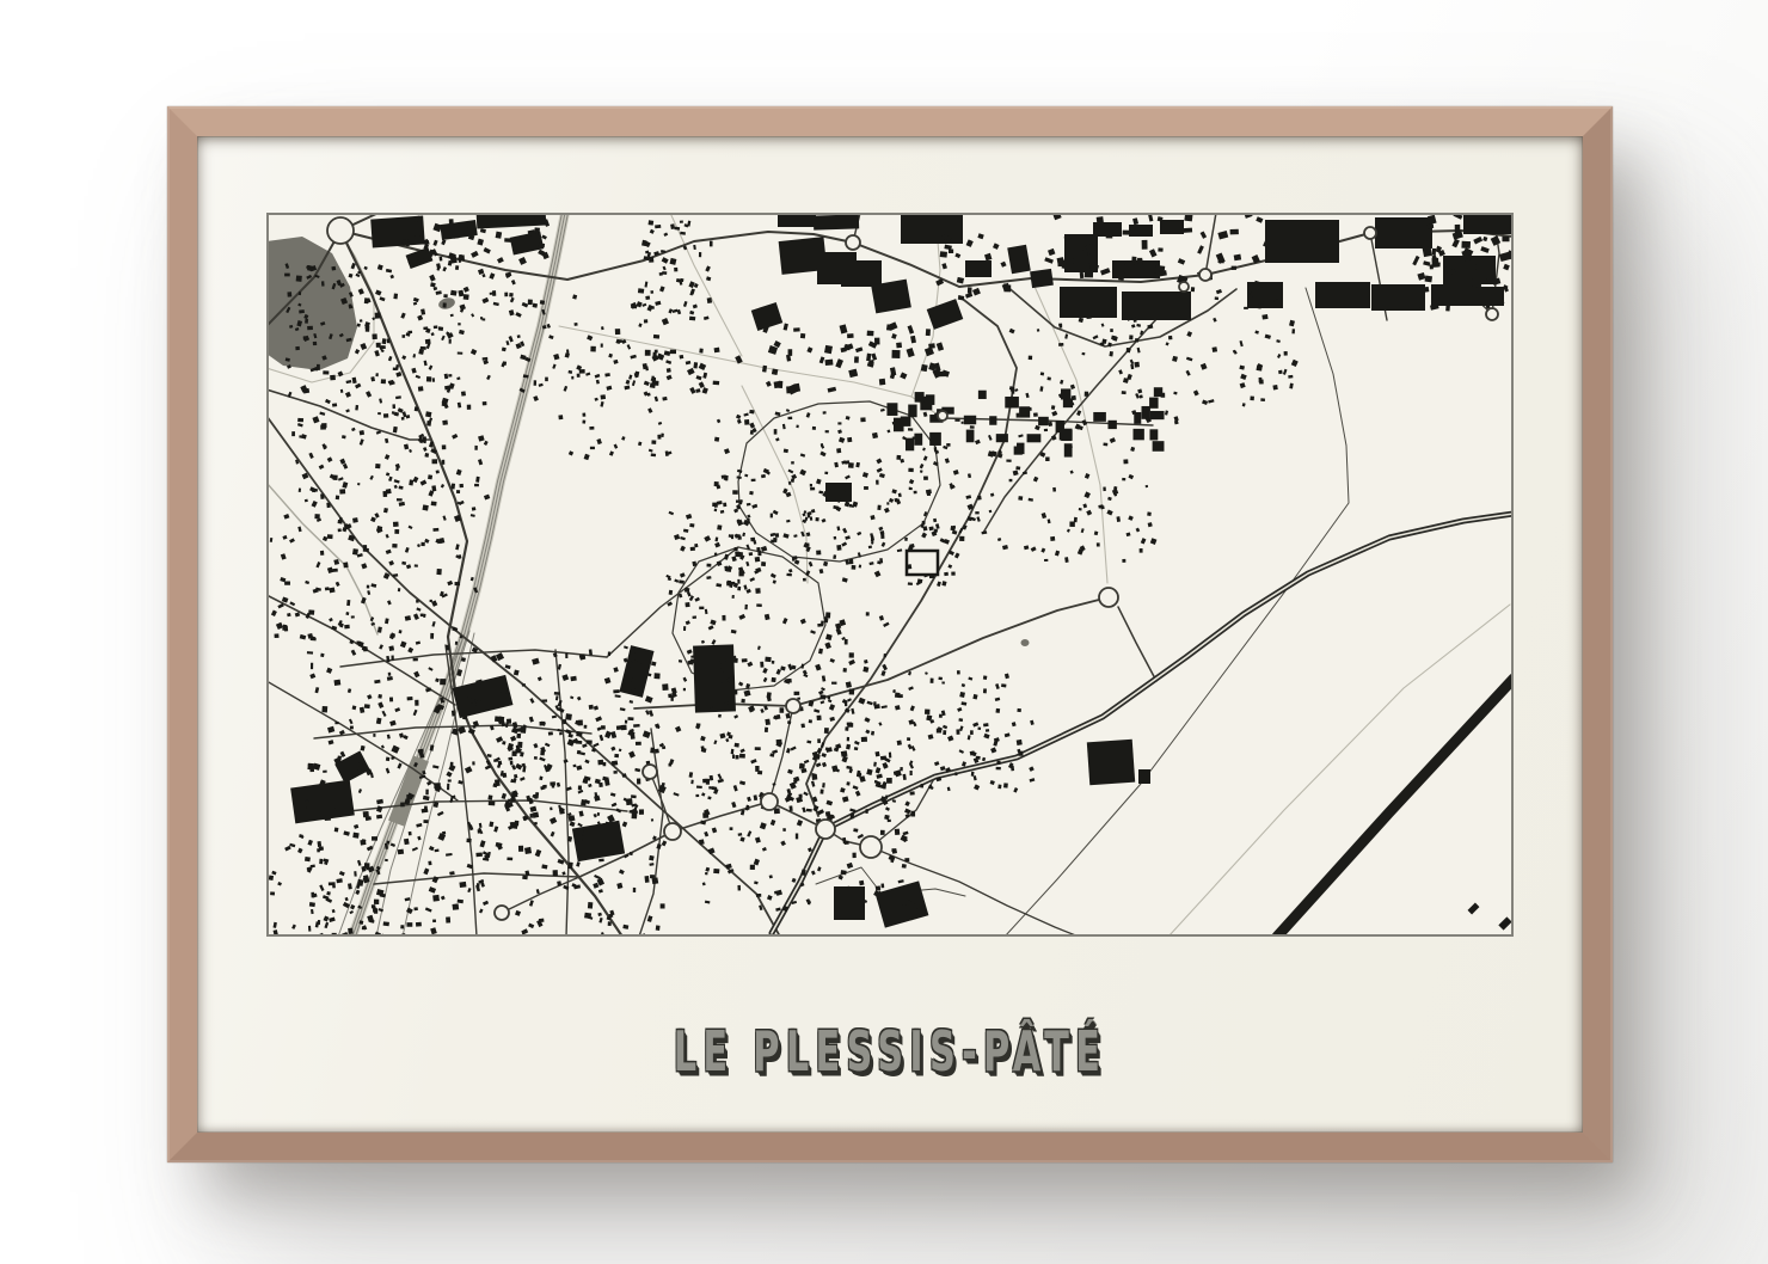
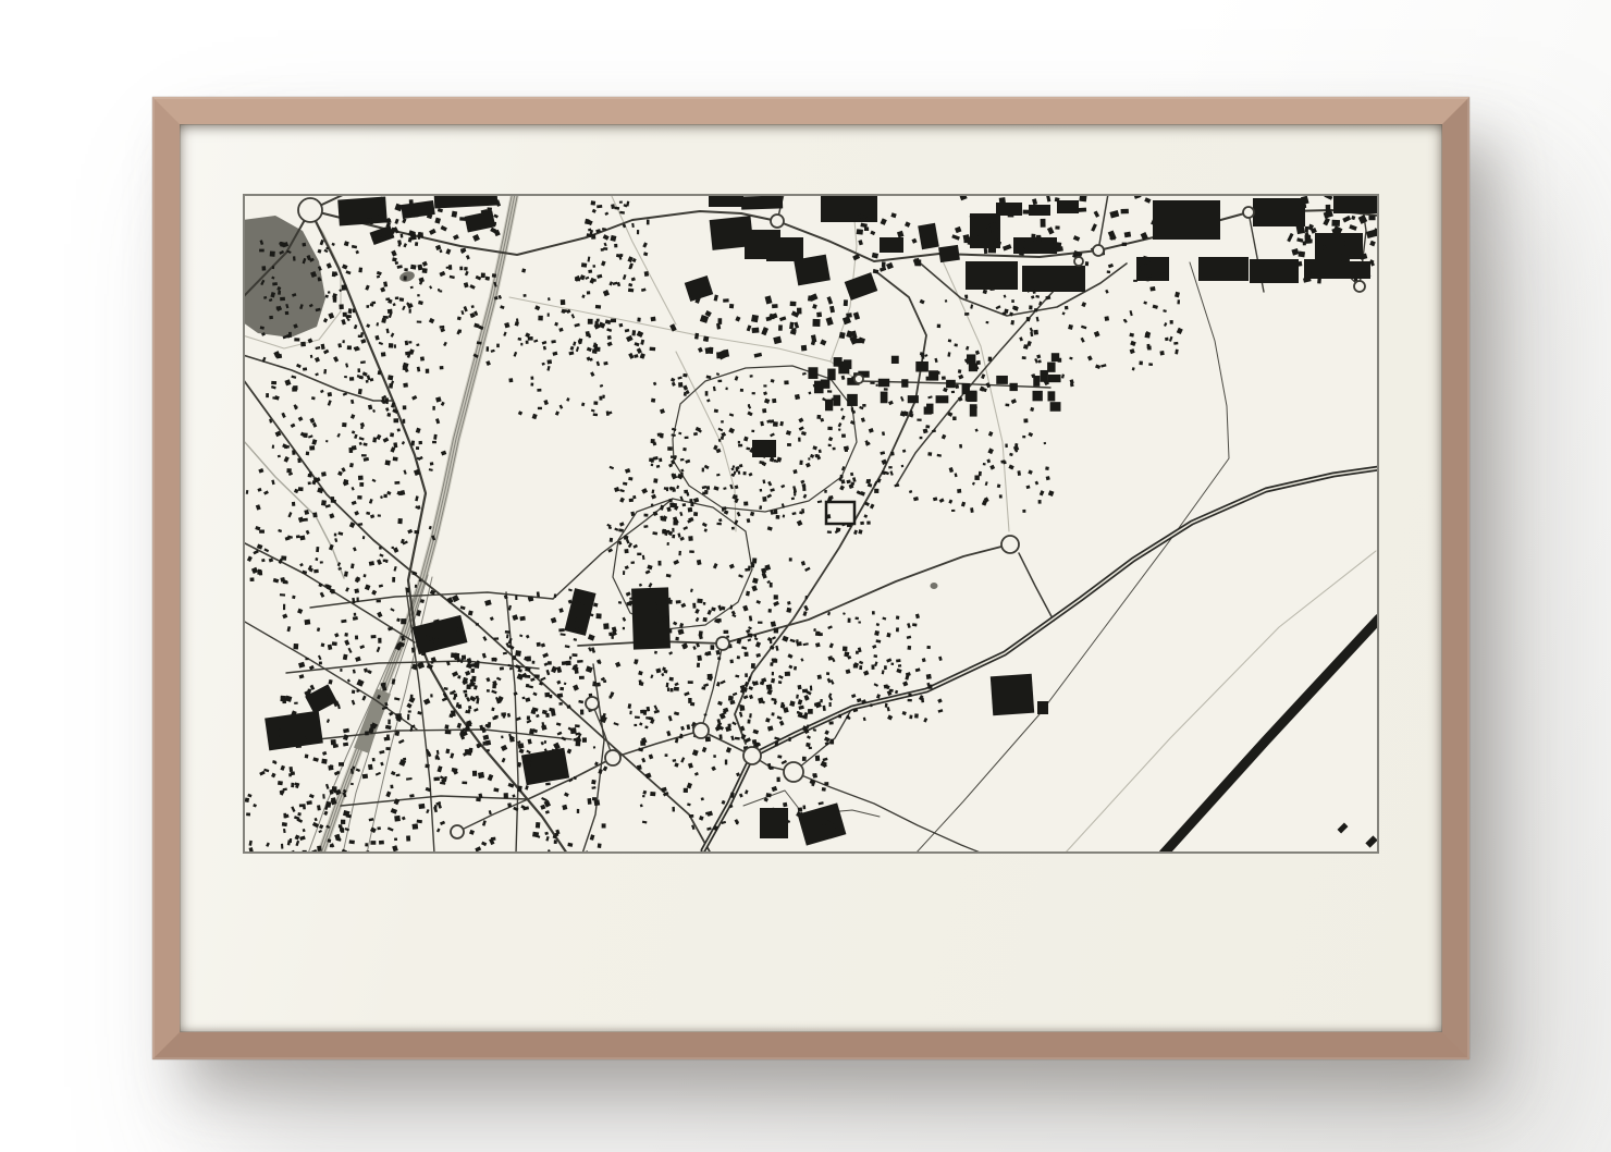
- LE PLESSIS-PÂTÉ
